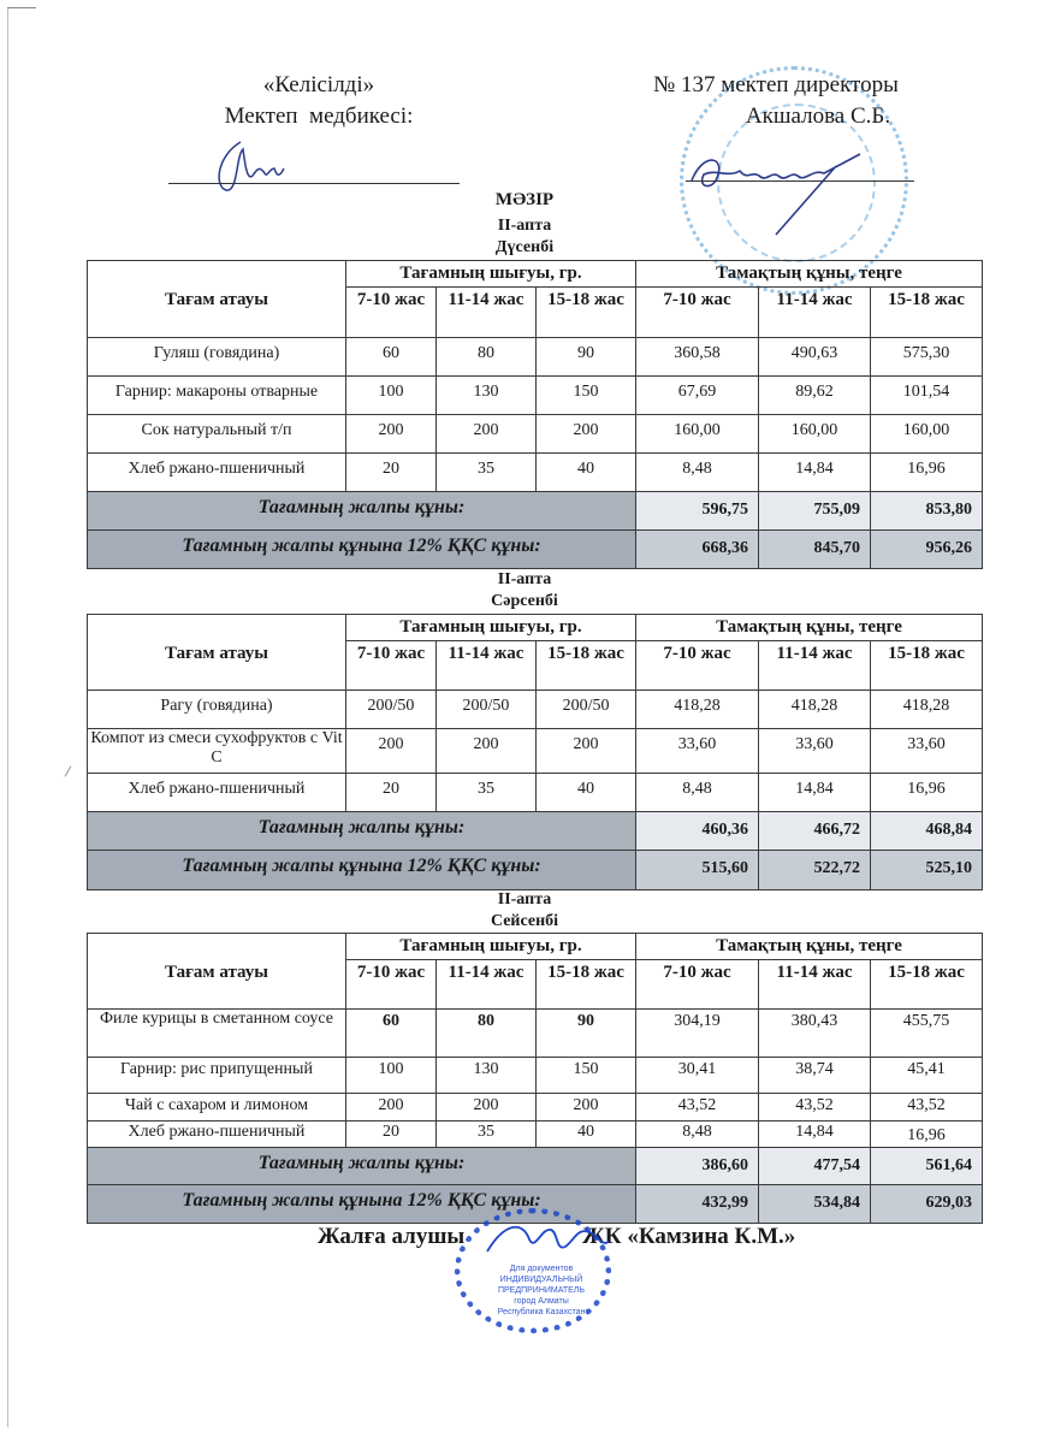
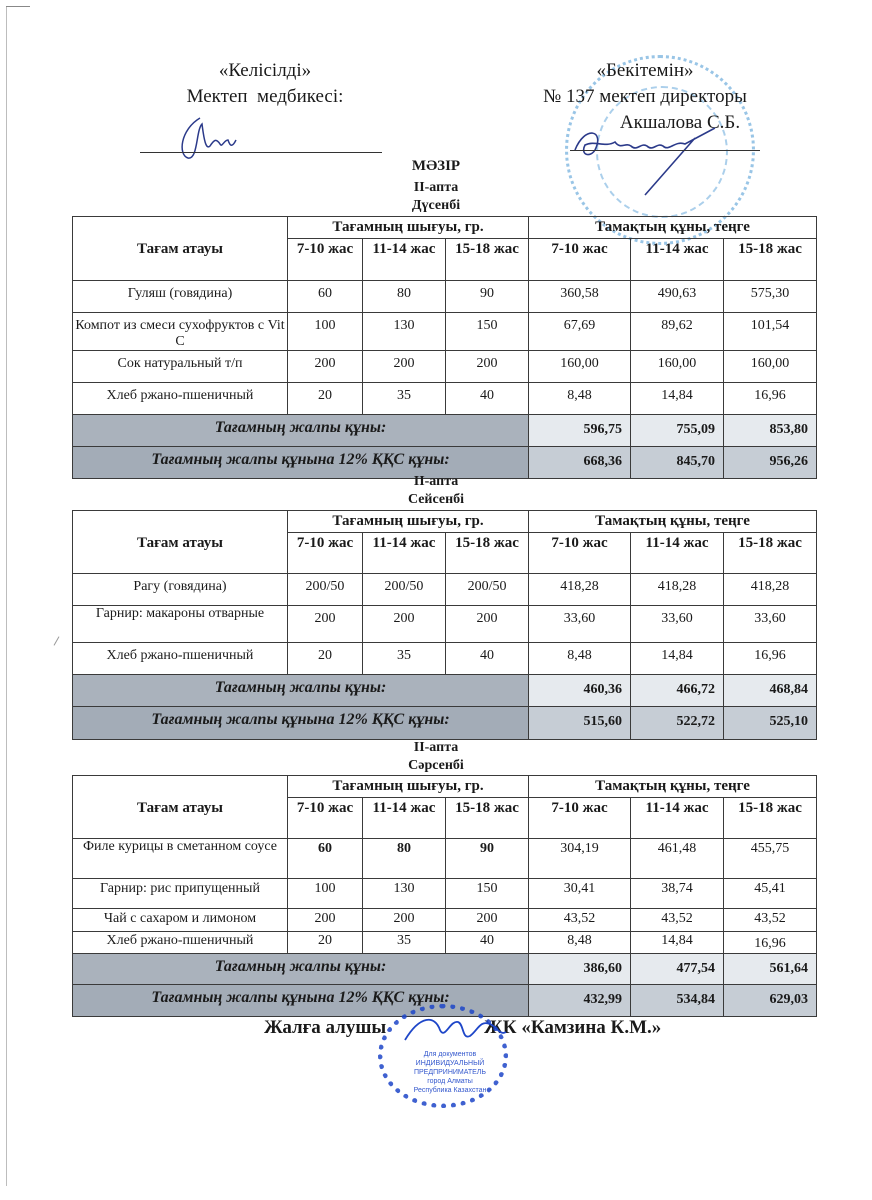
  «Келісілді»
  Мектеп медбикесі:
+ «Бекітемін»
  № 137 мектеп директоры
  Акшалова С.Б.
  МӘЗІР
  ІІ-апта
  Дүсенбі
  Тағам атауы	Тағамның шығуы, гр.	Тамақтың құны, теңге
  7-10 жас	11-14 жас	15-18 жас	7-10 жас	11-14 жас	15-18 жас
  Гуляш (говядина)	60	80	90	360,58	490,63	575,30
- Гарнир: макароны отварные	100	130	150	67,69	89,62	101,54
+ Компот из смеси сухофруктов с Vit C	100	130	150	67,69	89,62	101,54
  Сок натуральный т/п	200	200	200	160,00	160,00	160,00
  Хлеб ржано-пшеничный	20	35	40	8,48	14,84	16,96
  Тағамның жалпы құны:	596,75	755,09	853,80
  Тағамның жалпы құнына 12% ҚҚС құны:	668,36	845,70	956,26
  ІІ-апта
- Сәрсенбі
+ Сейсенбі
  Тағам атауы	Тағамның шығуы, гр.	Тамақтың құны, теңге
  7-10 жас	11-14 жас	15-18 жас	7-10 жас	11-14 жас	15-18 жас
  Рагу (говядина)	200/50	200/50	200/50	418,28	418,28	418,28
- Компот из смеси сухофруктов с Vit C	200	200	200	33,60	33,60	33,60
+ Гарнир: макароны отварные	200	200	200	33,60	33,60	33,60
  Хлеб ржано-пшеничный	20	35	40	8,48	14,84	16,96
  Тағамның жалпы құны:	460,36	466,72	468,84
  Тағамның жалпы құнына 12% ҚҚС құны:	515,60	522,72	525,10
  ІІ-апта
- Сейсенбі
+ Сәрсенбі
  Тағам атауы	Тағамның шығуы, гр.	Тамақтың құны, теңге
  7-10 жас	11-14 жас	15-18 жас	7-10 жас	11-14 жас	15-18 жас
- Филе курицы в сметанном соусе	60	80	90	304,19	380,43	455,75
+ Филе курицы в сметанном соусе	60	80	90	304,19	461,48	455,75
  Гарнир: рис припущенный	100	130	150	30,41	38,74	45,41
  Чай с сахаром и лимоном	200	200	200	43,52	43,52	43,52
  Хлеб ржано-пшеничный	20	35	40	8,48	14,84	16,96
  Тағамның жалпы құны:	386,60	477,54	561,64
  Тағамның жалпы құнына 12% ҚҚС құны:	432,99	534,84	629,03
  Жалға алушы
  ЖК «Камзина К.М.»
